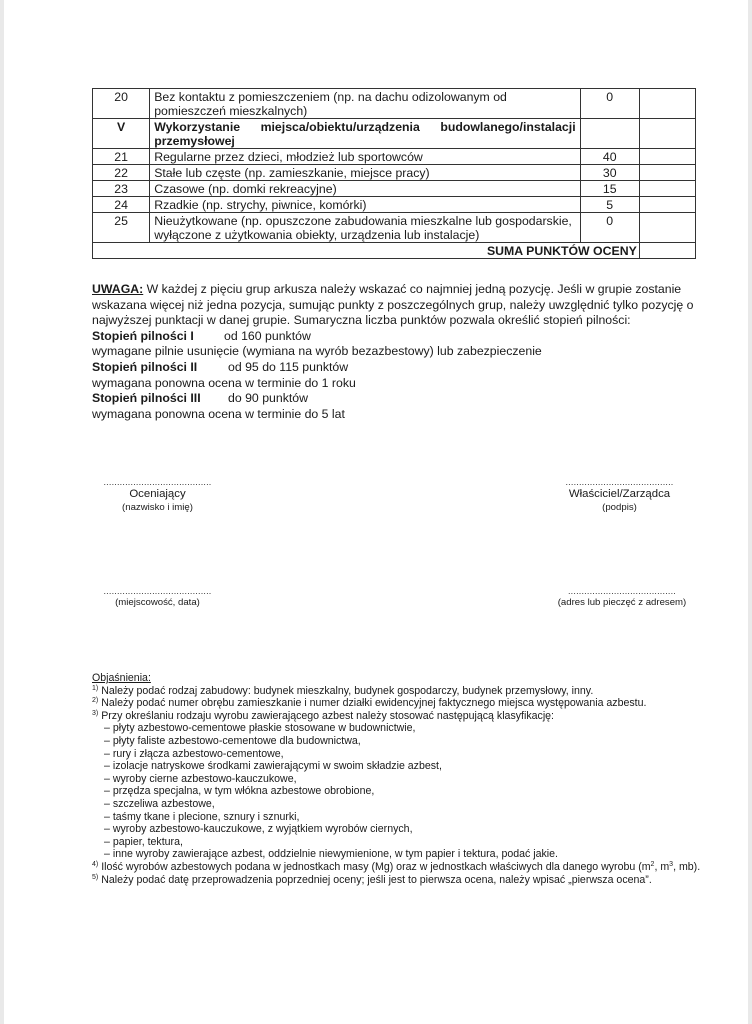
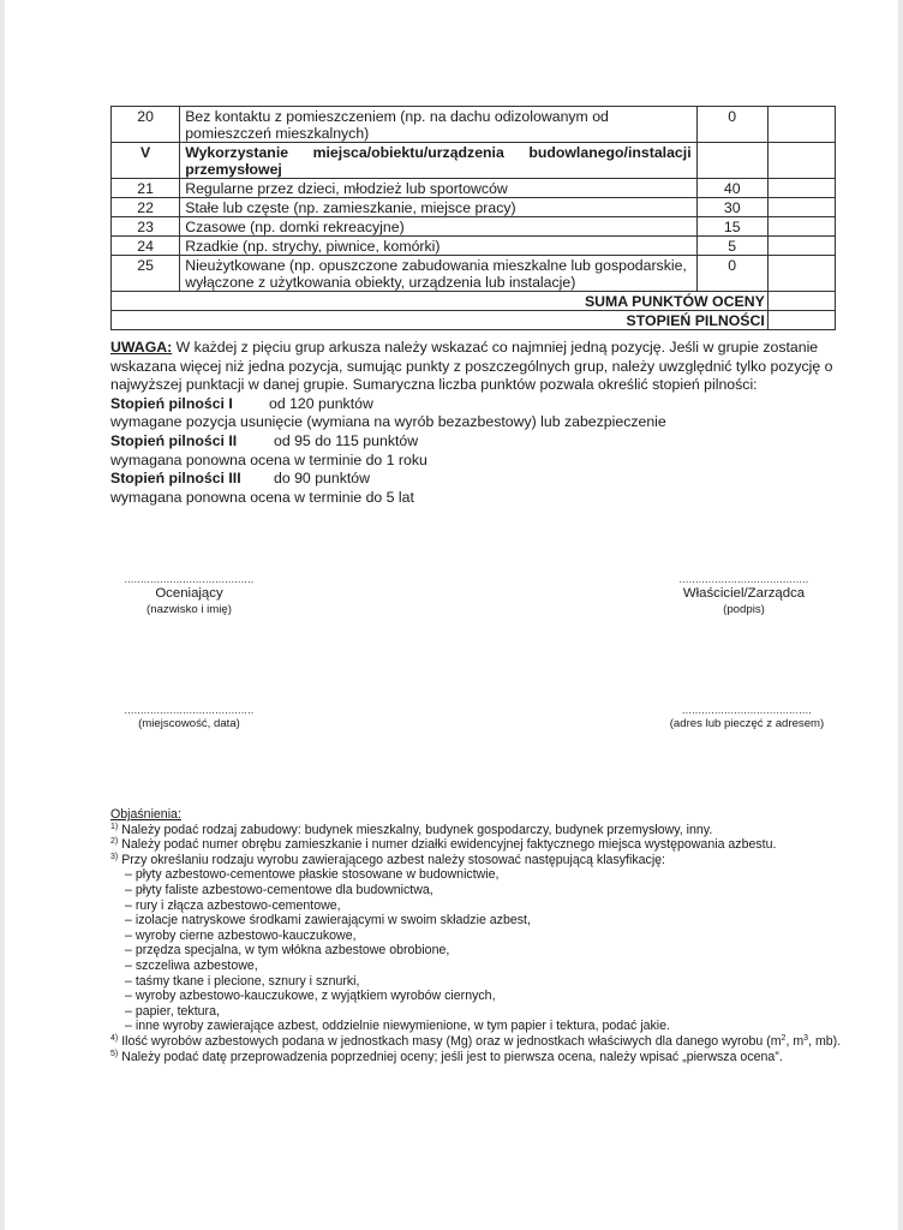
  20	Bez kontaktu z pomieszczeniem (np. na dachu odizolowanym od pomieszczeń mieszkalnych)	0
  V	Wykorzystanie miejsca/obiektu/urządzenia budowlanego/instalacji przemysłowej
  21	Regularne przez dzieci, młodzież lub sportowców	40
  22	Stałe lub częste (np. zamieszkanie, miejsce pracy)	30
  23	Czasowe (np. domki rekreacyjne)	15
  24	Rzadkie (np. strychy, piwnice, komórki)	5
  25	Nieużytkowane (np. opuszczone zabudowania mieszkalne lub gospodarskie, wyłączone z użytkowania obiekty, urządzenia lub instalacje)	0
  SUMA PUNKTÓW OCENY
+ STOPIEŃ PILNOŚCI
  UWAGA: W każdej z pięciu grup arkusza należy wskazać co najmniej jedną pozycję. Jeśli w grupie zostanie wskazana więcej niż jedna pozycja, sumując punkty z poszczególnych grup, należy uwzględnić tylko pozycję o najwyższej punktacji w danej grupie. Sumaryczna liczba punktów pozwala określić stopień pilności:
- Stopień pilności I od 160 punktów
+ Stopień pilności I od 120 punktów
- wymagane pilnie usunięcie (wymiana na wyrób bezazbestowy) lub zabezpieczenie
+ wymagane pozycja usunięcie (wymiana na wyrób bezazbestowy) lub zabezpieczenie
  Stopień pilności II od 95 do 115 punktów
  wymagana ponowna ocena w terminie do 1 roku
  Stopień pilności III do 90 punktów
  wymagana ponowna ocena w terminie do 5 lat
  ........................................
  Oceniający
  (nazwisko i imię)
  ........................................
  Właściciel/Zarządca
  (podpis)
  ........................................
  (miejscowość, data)
  ........................................
  (adres lub pieczęć z adresem)
  Objaśnienia:
  Należy podać rodzaj zabudowy: budynek mieszkalny, budynek gospodarczy, budynek przemysłowy, inny.
  Należy podać numer obrębu zamieszkanie i numer działki ewidencyjnej faktycznego miejsca występowania azbestu.
  Przy określaniu rodzaju wyrobu zawierającego azbest należy stosować następującą klasyfikację:
  – płyty azbestowo-cementowe płaskie stosowane w budownictwie,
  – płyty faliste azbestowo-cementowe dla budownictwa,
  – rury i złącza azbestowo-cementowe,
  – izolacje natryskowe środkami zawierającymi w swoim składzie azbest,
  – wyroby cierne azbestowo-kauczukowe,
  – przędza specjalna, w tym włókna azbestowe obrobione,
  – szczeliwa azbestowe,
  – taśmy tkane i plecione, sznury i sznurki,
  – wyroby azbestowo-kauczukowe, z wyjątkiem wyrobów ciernych,
  – papier, tektura,
  – inne wyroby zawierające azbest, oddzielnie niewymienione, w tym papier i tektura, podać jakie.
  Ilość wyrobów azbestowych podana w jednostkach masy (Mg) oraz w jednostkach właściwych dla danego wyrobu (m , m , mb).
  Należy podać datę przeprowadzenia poprzedniej oceny; jeśli jest to pierwsza ocena, należy wpisać „pierwsza ocena”.
